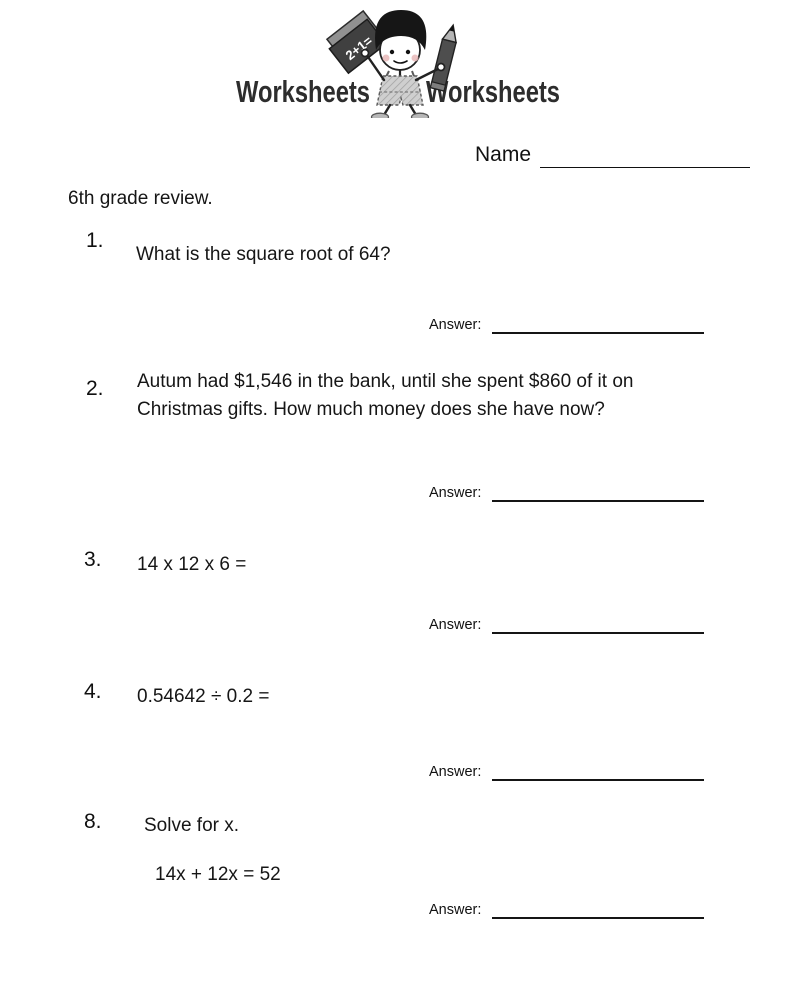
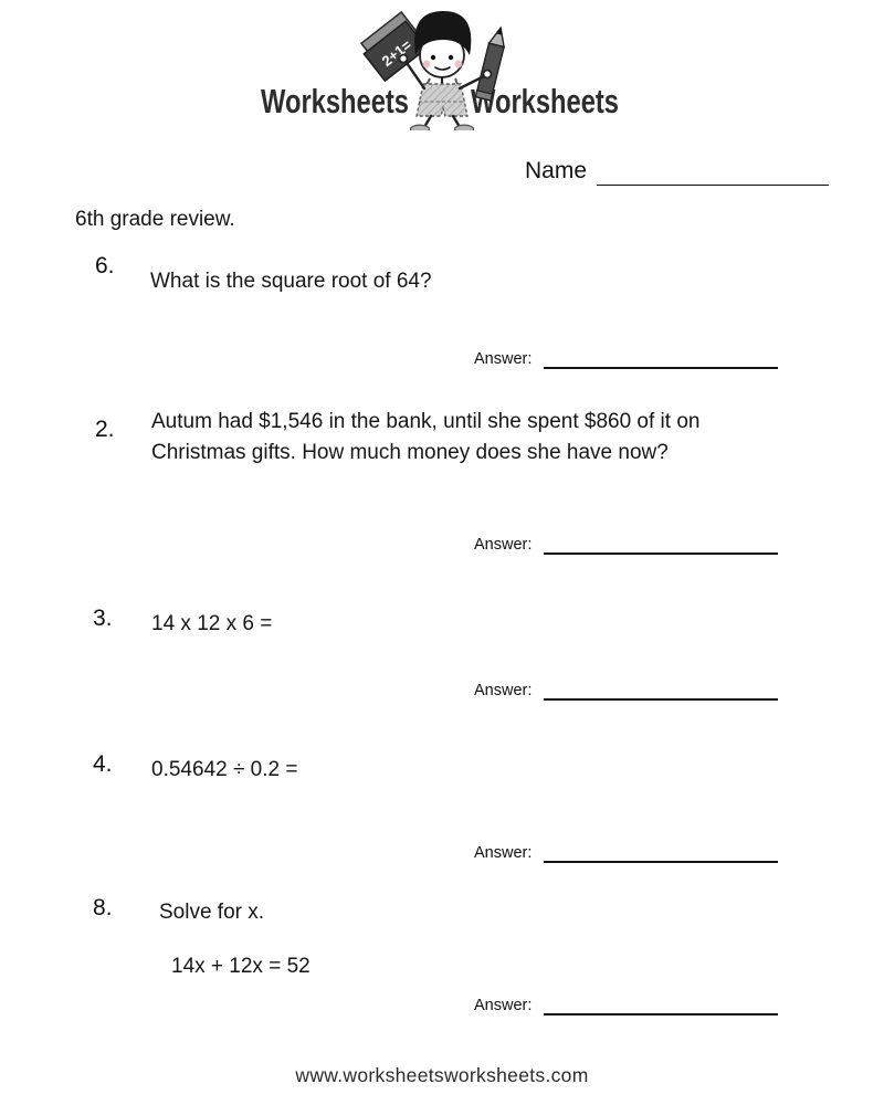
  Worksheets
  Worksheets
  Name
  6th grade review.
- 1.
+ 6.
  What is the square root of 64?
  Answer:
  2.
  Autum had $1,546 in the bank, until she spent $860 of it on Christmas gifts. How much money does she have now?
  Answer:
  3.
  14 x 12 x 6 =
  Answer:
  4.
  0.54642 ÷ 0.2 =
  Answer:
  8.
  Solve for x.
  14x + 12x = 52
  Answer:
+ www.worksheetsworksheets.com
